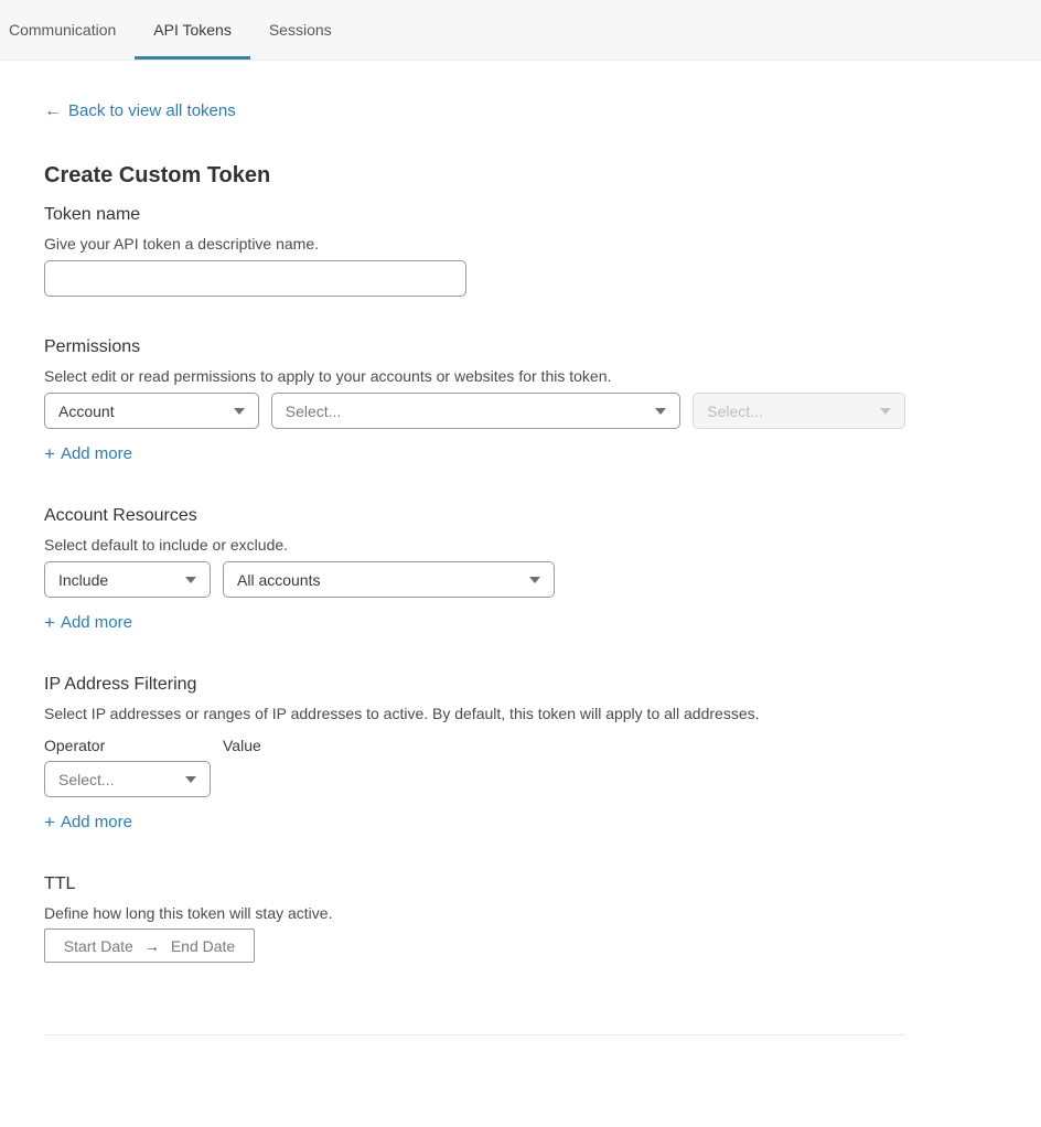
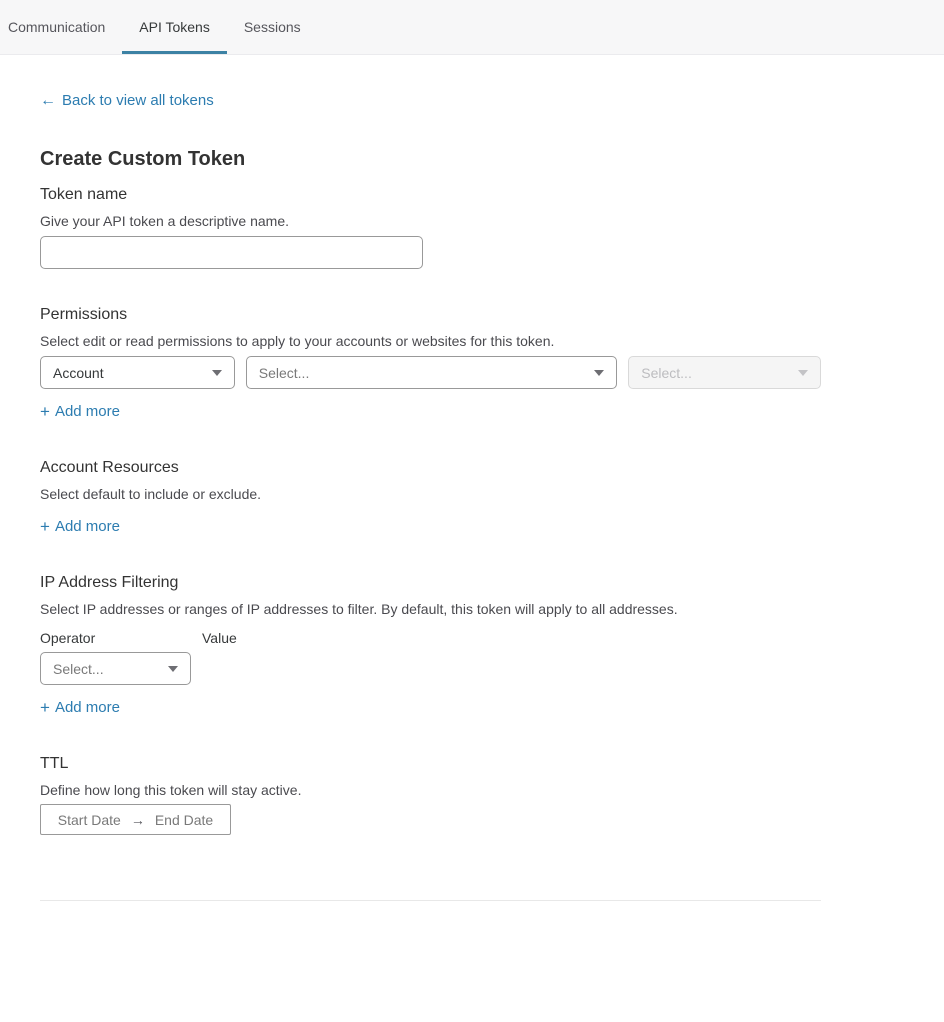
  Communication
  API Tokens
  Sessions
  ←
  Back to view all tokens
  Create Custom Token
  Token name
  Give your API token a descriptive name.
  Permissions
  Select edit or read permissions to apply to your accounts or websites for this token.
  Account
  Select...
  Select...
  +
  Add more
  Account Resources
  Select default to include or exclude.
- Include
- All accounts
  +
  Add more
  IP Address Filtering
- Select IP addresses or ranges of IP addresses to active. By default, this token will apply to all addresses.
+ Select IP addresses or ranges of IP addresses to filter. By default, this token will apply to all addresses.
  Operator
  Value
  Select...
  +
  Add more
  TTL
  Define how long this token will stay active.
  Start Date
  →
  End Date
